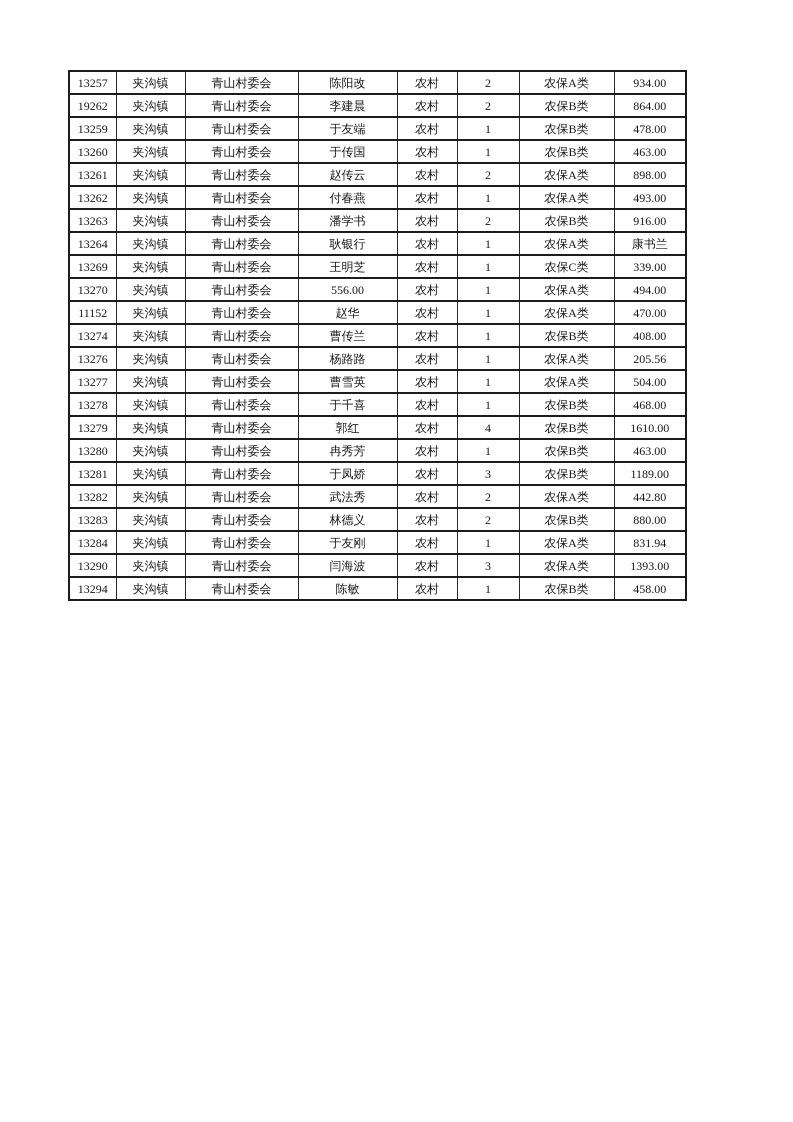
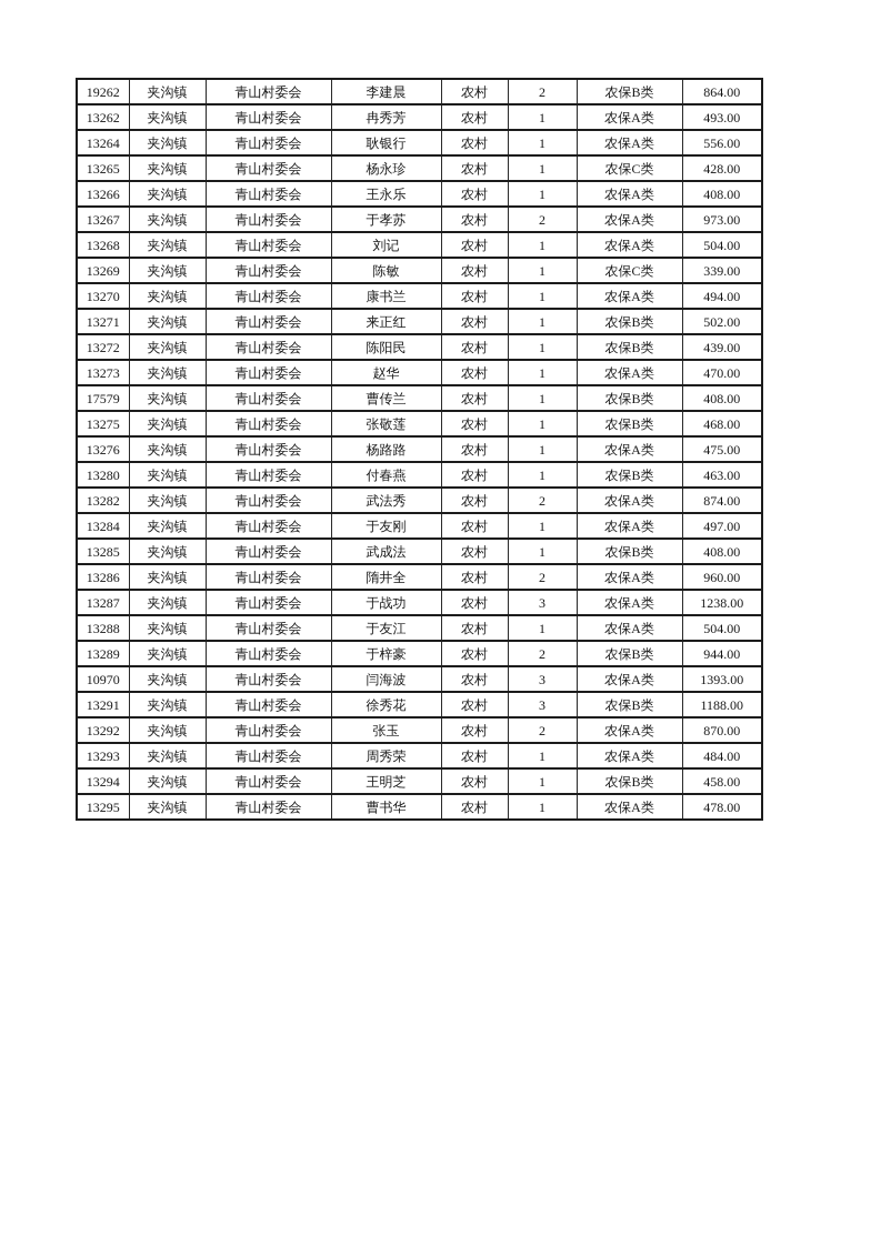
- 13257	夹沟镇	青山村委会	陈阳改	农村	2	农保A类	934.00
  19262	夹沟镇	青山村委会	李建晨	农村	2	农保B类	864.00
- 13259	夹沟镇	青山村委会	于友端	农村	1	农保B类	478.00
- 13260	夹沟镇	青山村委会	于传国	农村	1	农保B类	463.00
- 13261	夹沟镇	青山村委会	赵传云	农村	2	农保A类	898.00
- 13262	夹沟镇	青山村委会	付春燕	农村	1	农保A类	493.00
+ 13262	夹沟镇	青山村委会	冉秀芳	农村	1	农保A类	493.00
- 13263	夹沟镇	青山村委会	潘学书	农村	2	农保B类	916.00
- 13264	夹沟镇	青山村委会	耿银行	农村	1	农保A类	康书兰
+ 13264	夹沟镇	青山村委会	耿银行	农村	1	农保A类	556.00
+ 13265	夹沟镇	青山村委会	杨永珍	农村	1	农保C类	428.00
+ 13266	夹沟镇	青山村委会	王永乐	农村	1	农保A类	408.00
+ 13267	夹沟镇	青山村委会	于孝苏	农村	2	农保A类	973.00
+ 13268	夹沟镇	青山村委会	刘记	农村	1	农保A类	504.00
- 13269	夹沟镇	青山村委会	王明芝	农村	1	农保C类	339.00
+ 13269	夹沟镇	青山村委会	陈敏	农村	1	农保C类	339.00
- 13270	夹沟镇	青山村委会	556.00	农村	1	农保A类	494.00
+ 13270	夹沟镇	青山村委会	康书兰	农村	1	农保A类	494.00
+ 13271	夹沟镇	青山村委会	来正红	农村	1	农保B类	502.00
+ 13272	夹沟镇	青山村委会	陈阳民	农村	1	农保B类	439.00
- 11152	夹沟镇	青山村委会	赵华	农村	1	农保A类	470.00
+ 13273	夹沟镇	青山村委会	赵华	农村	1	农保A类	470.00
- 13274	夹沟镇	青山村委会	曹传兰	农村	1	农保B类	408.00
+ 17579	夹沟镇	青山村委会	曹传兰	农村	1	农保B类	408.00
+ 13275	夹沟镇	青山村委会	张敬莲	农村	1	农保B类	468.00
- 13276	夹沟镇	青山村委会	杨路路	农村	1	农保A类	205.56
+ 13276	夹沟镇	青山村委会	杨路路	农村	1	农保A类	475.00
- 13277	夹沟镇	青山村委会	曹雪英	农村	1	农保A类	504.00
- 13278	夹沟镇	青山村委会	于千喜	农村	1	农保B类	468.00
- 13279	夹沟镇	青山村委会	郭红	农村	4	农保B类	1610.00
- 13280	夹沟镇	青山村委会	冉秀芳	农村	1	农保B类	463.00
+ 13280	夹沟镇	青山村委会	付春燕	农村	1	农保B类	463.00
- 13281	夹沟镇	青山村委会	于凤娇	农村	3	农保B类	1189.00
- 13282	夹沟镇	青山村委会	武法秀	农村	2	农保A类	442.80
+ 13282	夹沟镇	青山村委会	武法秀	农村	2	农保A类	874.00
- 13283	夹沟镇	青山村委会	林德义	农村	2	农保B类	880.00
- 13284	夹沟镇	青山村委会	于友刚	农村	1	农保A类	831.94
+ 13284	夹沟镇	青山村委会	于友刚	农村	1	农保A类	497.00
+ 13285	夹沟镇	青山村委会	武成法	农村	1	农保B类	408.00
+ 13286	夹沟镇	青山村委会	隋井全	农村	2	农保A类	960.00
+ 13287	夹沟镇	青山村委会	于战功	农村	3	农保A类	1238.00
+ 13288	夹沟镇	青山村委会	于友江	农村	1	农保A类	504.00
+ 13289	夹沟镇	青山村委会	于梓豪	农村	2	农保B类	944.00
- 13290	夹沟镇	青山村委会	闫海波	农村	3	农保A类	1393.00
+ 10970	夹沟镇	青山村委会	闫海波	农村	3	农保A类	1393.00
+ 13291	夹沟镇	青山村委会	徐秀花	农村	3	农保B类	1188.00
+ 13292	夹沟镇	青山村委会	张玉	农村	2	农保A类	870.00
+ 13293	夹沟镇	青山村委会	周秀荣	农村	1	农保A类	484.00
- 13294	夹沟镇	青山村委会	陈敏	农村	1	农保B类	458.00
+ 13294	夹沟镇	青山村委会	王明芝	农村	1	农保B类	458.00
+ 13295	夹沟镇	青山村委会	曹书华	农村	1	农保A类	478.00
